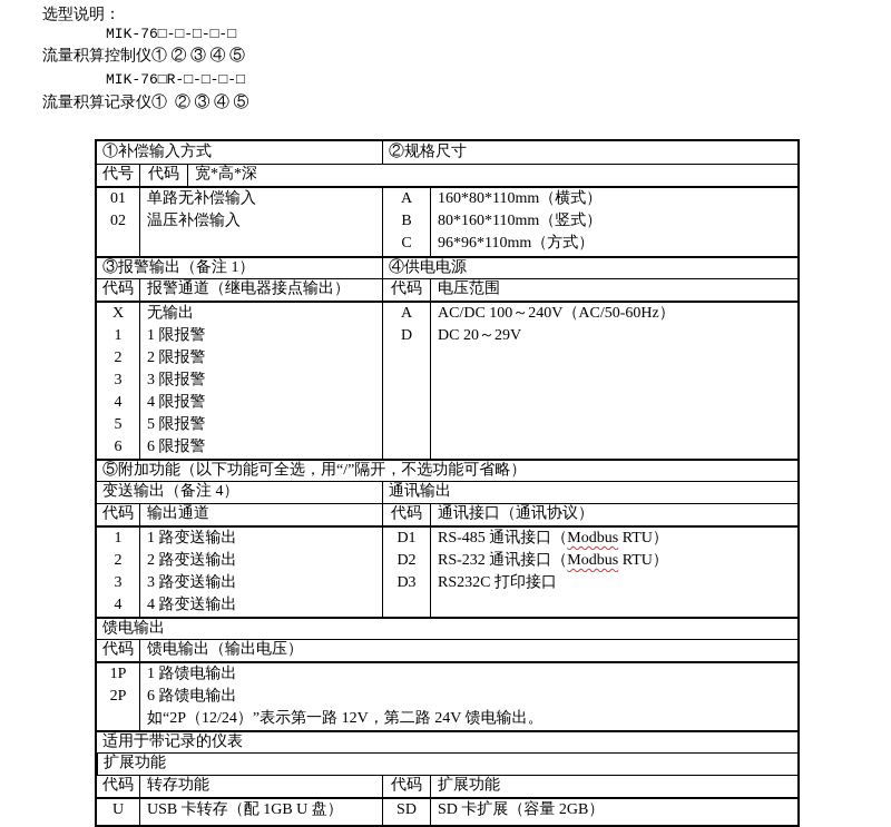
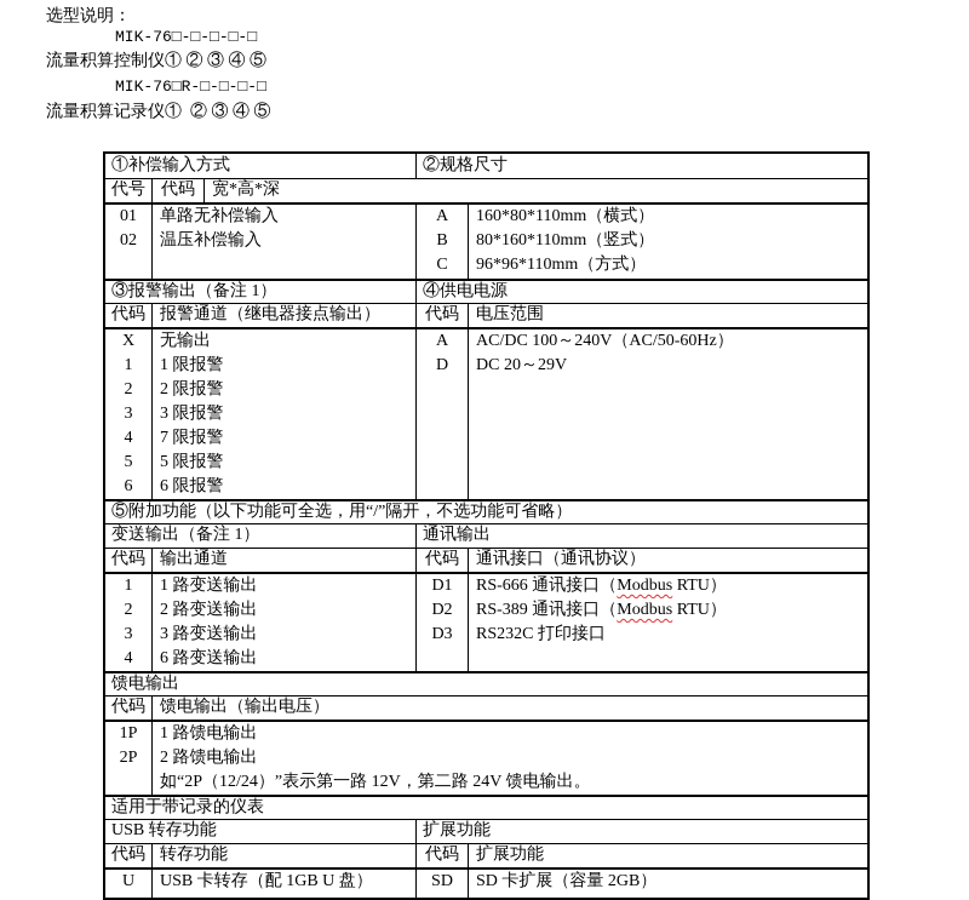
  选型说明：
  MIK-76□-□-□-□-□
  流量积算控制仪① ② ③ ④ ⑤
  MIK-76□R-□-□-□-□
  流量积算记录仪① ② ③ ④ ⑤
  ①补偿输入方式
  ②规格尺寸
  代号
  代码
  宽*高*深
  01
  02
  单路无补偿输入
  温压补偿输入
  A
  B
  C
  160*80*110mm（横式）
  80*160*110mm（竖式）
  96*96*110mm（方式）
  ③报警输出（备注 1）
  ④供电电源
  代码
  报警通道（继电器接点输出）
  代码
  电压范围
  X
  1
  2
  3
  4
  5
  6
  无输出
  1 限报警
  2 限报警
  3 限报警
- 4 限报警
+ 7 限报警
  5 限报警
  6 限报警
  A
  D
  AC/DC 100～240V（AC/50-60Hz）
  DC 20～29V
  ⑤附加功能（以下功能可全选，用“/”隔开，不选功能可省略）
- 变送输出（备注 4）
+ 变送输出（备注 1）
  通讯输出
  代码
  输出通道
  代码
  通讯接口（通讯协议）
  1
  2
  3
  4
  1 路变送输出
  2 路变送输出
  3 路变送输出
- 4 路变送输出
+ 6 路变送输出
  D1
  D2
  D3
- RS-485 通讯接口（Modbus RTU）
+ RS-666 通讯接口（Modbus RTU）
- RS-232 通讯接口（Modbus RTU）
+ RS-389 通讯接口（Modbus RTU）
  RS232C 打印接口
  馈电输出
  代码
  馈电输出（输出电压）
  1P
  2P
  1 路馈电输出
- 6 路馈电输出
+ 2 路馈电输出
  如“2P（12/24）”表示第一路 12V，第二路 24V 馈电输出。
  适用于带记录的仪表
+ USB 转存功能
  扩展功能
  代码
  转存功能
  代码
  扩展功能
  U
  USB 卡转存（配 1GB U 盘）
  SD
  SD 卡扩展（容量 2GB）
